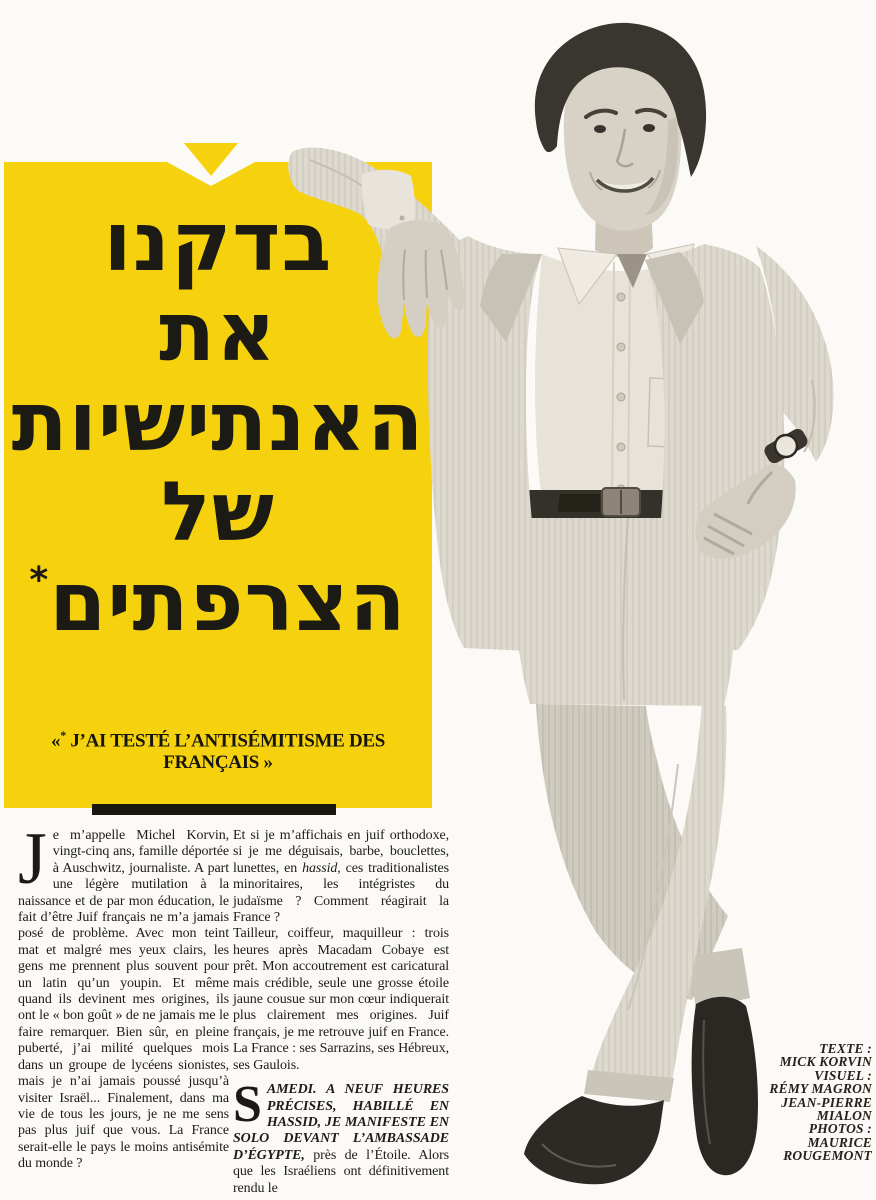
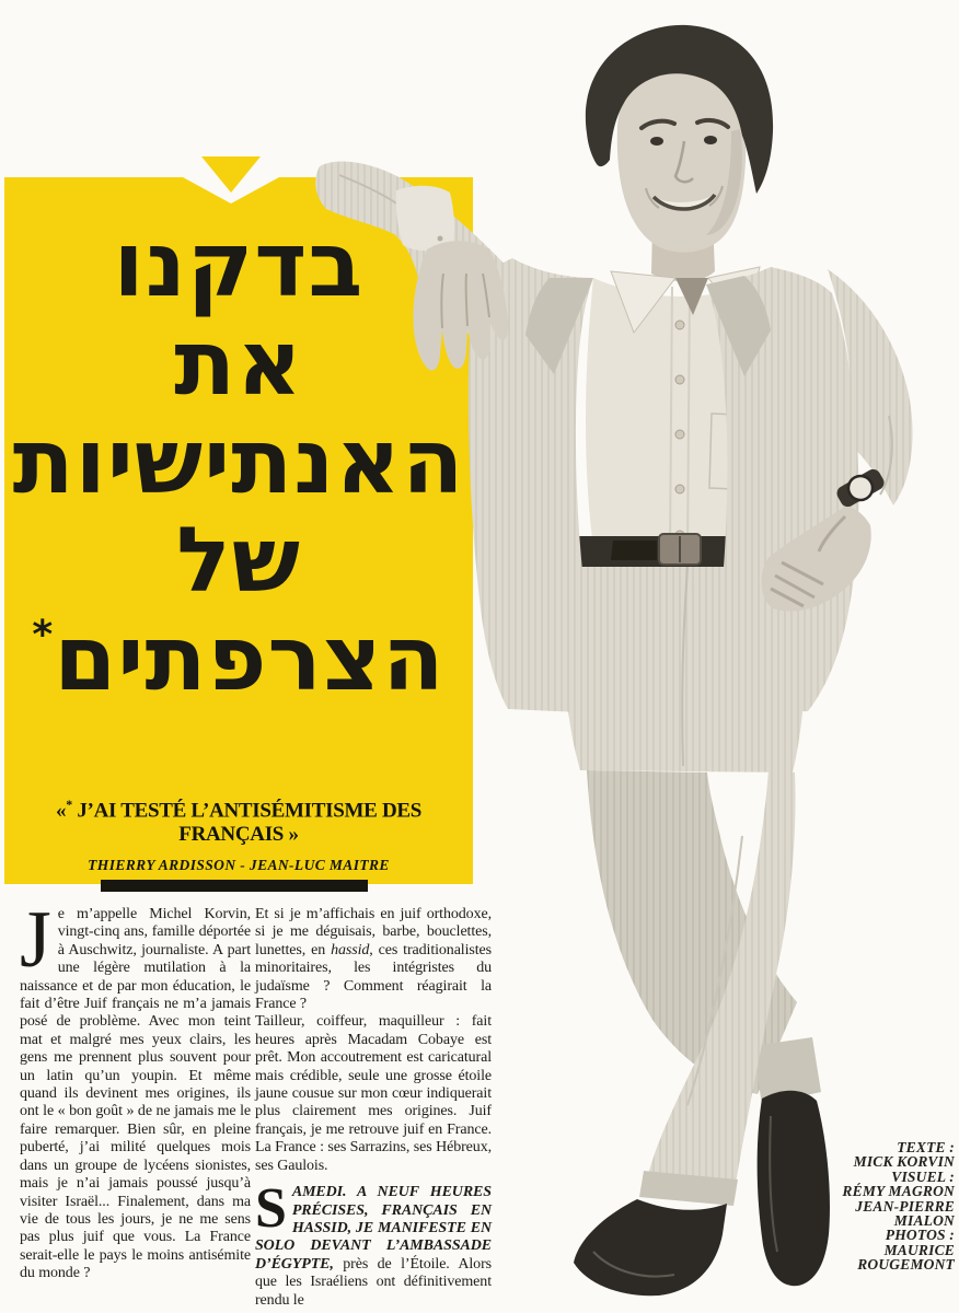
  בדקנו
  את
  האנתישיות
  של
  הצרפתים*
  «* J’AI TESTÉ L’ANTISÉMITISME DES FRANÇAIS »
+ THIERRY ARDISSON - JEAN-LUC MAITRE
  J
  e m’appelle Michel Korvin, vingt-cinq ans, famille déportée à Auschwitz, journaliste. A part une légère mutilation à la naissance et de par mon éducation, le fait d’être Juif français ne m’a jamais posé de problème. Avec mon teint mat et malgré mes yeux clairs, les gens me prennent plus souvent pour un latin qu’un youpin. Et même quand ils devinent mes origines, ils ont le « bon goût » de ne jamais me le faire remarquer. Bien sûr, en pleine puberté, j’ai milité quelques mois dans un groupe de lycéens sionistes, mais je n’ai jamais poussé jusqu’à visiter Israël... Finalement, dans ma vie de tous les jours, je ne me sens pas plus juif que vous. La France serait-elle le pays le moins antisémite du monde ?
  Et si je m’affichais en juif orthodoxe, si je me déguisais, barbe, bouclettes, lunettes, en hassid, ces traditionalistes minoritaires, les intégristes du judaïsme ? Comment réagirait la France ?
- Tailleur, coiffeur, maquilleur : trois heures après Macadam Cobaye est prêt. Mon accoutrement est caricatural mais crédible, seule une grosse étoile jaune cousue sur mon cœur indiquerait plus clairement mes origines. Juif français, je me retrouve juif en France. La France : ses Sarrazins, ses Hébreux, ses Gaulois.
+ Tailleur, coiffeur, maquilleur : fait heures après Macadam Cobaye est prêt. Mon accoutrement est caricatural mais crédible, seule une grosse étoile jaune cousue sur mon cœur indiquerait plus clairement mes origines. Juif français, je me retrouve juif en France. La France : ses Sarrazins, ses Hébreux, ses Gaulois.
  S
- AMEDI. A NEUF HEURES PRÉCISES, HABILLÉ EN HASSID, JE MANIFESTE EN SOLO DEVANT L’AMBASSADE D’ÉGYPTE, près de l’Étoile. Alors que les Israéliens ont définitivement rendu le
+ AMEDI. A NEUF HEURES PRÉCISES, FRANÇAIS EN HASSID, JE MANIFESTE EN SOLO DEVANT L’AMBASSADE D’ÉGYPTE, près de l’Étoile. Alors que les Israéliens ont définitivement rendu le
  TEXTE :
  MICK KORVIN
  VISUEL :
  RÉMY MAGRON
  JEAN-PIERRE
  MIALON
  PHOTOS :
  MAURICE
  ROUGEMONT
